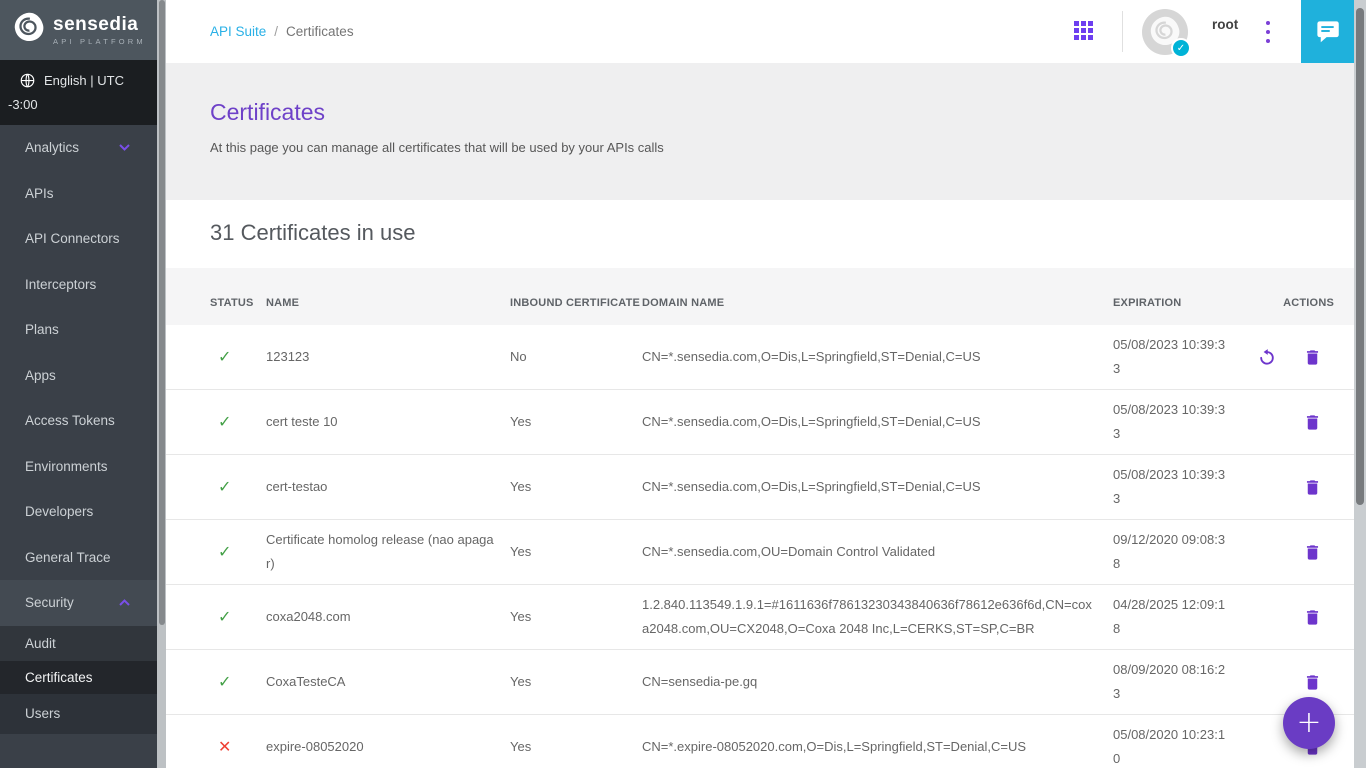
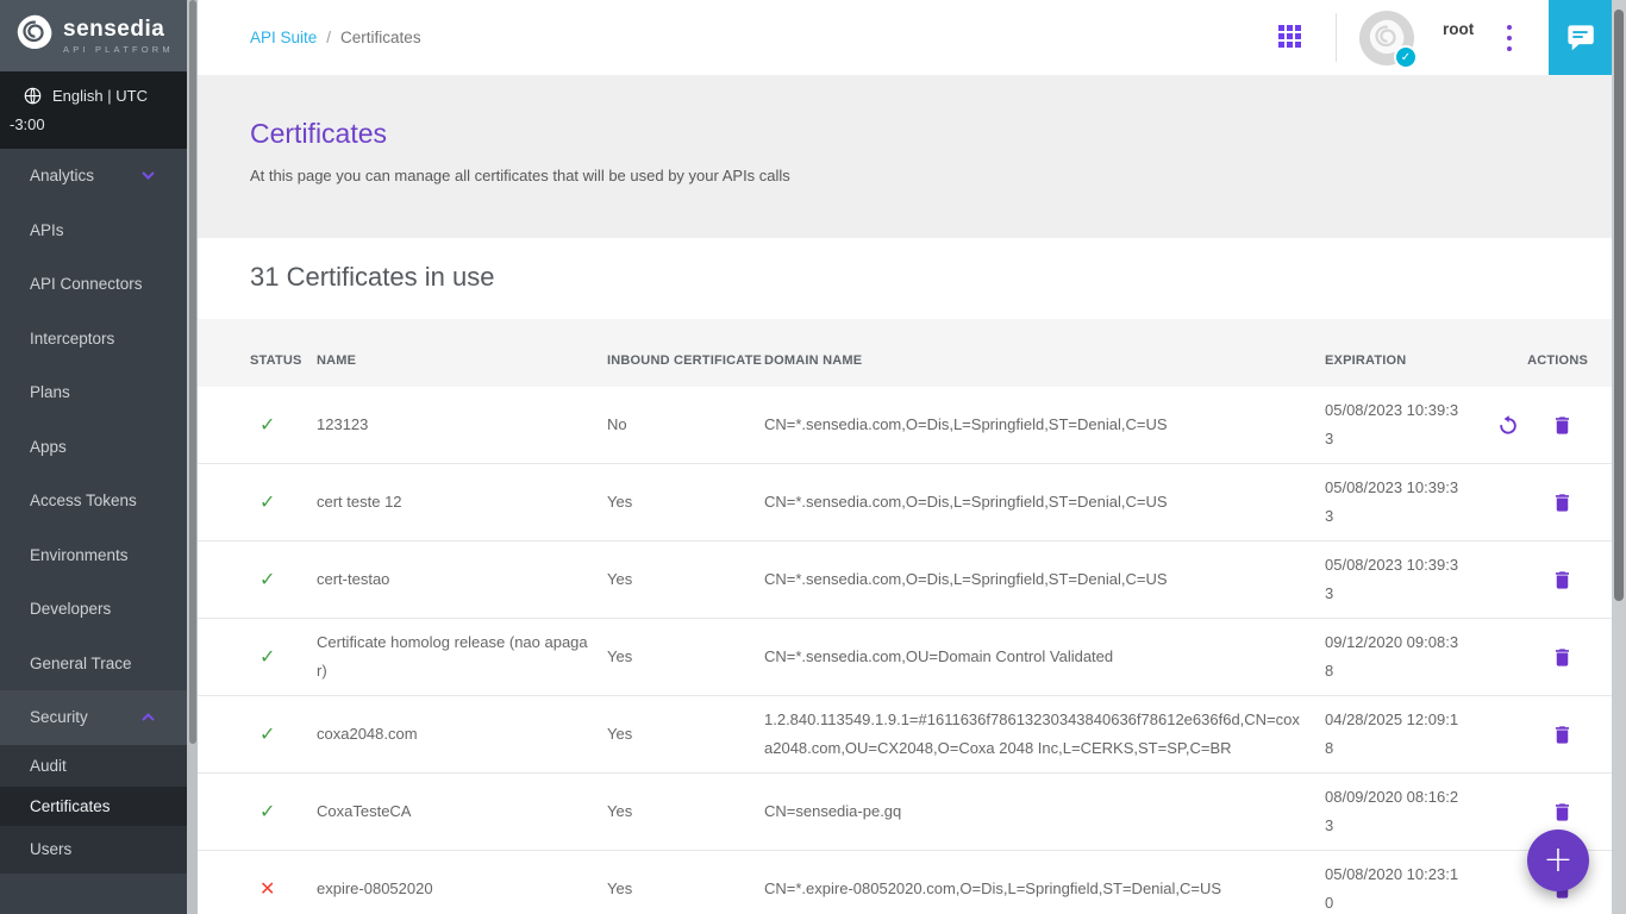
  sensedia
  API PLATFORM
  English | UTC -3:00
  Analytics
  APIs
  API Connectors
  Interceptors
  Plans
  Apps
  Access Tokens
  Environments
  Developers
  General Trace
  Security
  Audit
  Certificates
  Users
  API Suite
  /
  Certificates
  ✓
  root
  Certificates
  At this page you can manage all certificates that will be used by your APIs calls
  31 Certificates in use
  STATUS
  NAME
  INBOUND CERTIFICATE
  DOMAIN NAME
  EXPIRATION
  ACTIONS
  ✓
  123123
  No
  CN=*.sensedia.com,O=Dis,L=Springfield,ST=Denial,C=US
  05/08/2023 10:39:33
  ✓
- cert teste 10
+ cert teste 12
  Yes
  CN=*.sensedia.com,O=Dis,L=Springfield,ST=Denial,C=US
  05/08/2023 10:39:33
  ✓
  cert-testao
  Yes
  CN=*.sensedia.com,O=Dis,L=Springfield,ST=Denial,C=US
  05/08/2023 10:39:33
  ✓
  Certificate homolog release (nao apagar)
  Yes
  CN=*.sensedia.com,OU=Domain Control Validated
  09/12/2020 09:08:38
  ✓
  coxa2048.com
  Yes
  1.2.840.113549.1.9.1=#1611636f78613230343840636f78612e636f6d,CN=coxa2048.com,OU=CX2048,O=Coxa 2048 Inc,L=CERKS,ST=SP,C=BR
  04/28/2025 12:09:18
  ✓
  CoxaTesteCA
  Yes
  CN=sensedia-pe.gq
  08/09/2020 08:16:23
  ✕
  expire-08052020
  Yes
  CN=*.expire-08052020.com,O=Dis,L=Springfield,ST=Denial,C=US
  05/08/2020 10:23:10
  +
